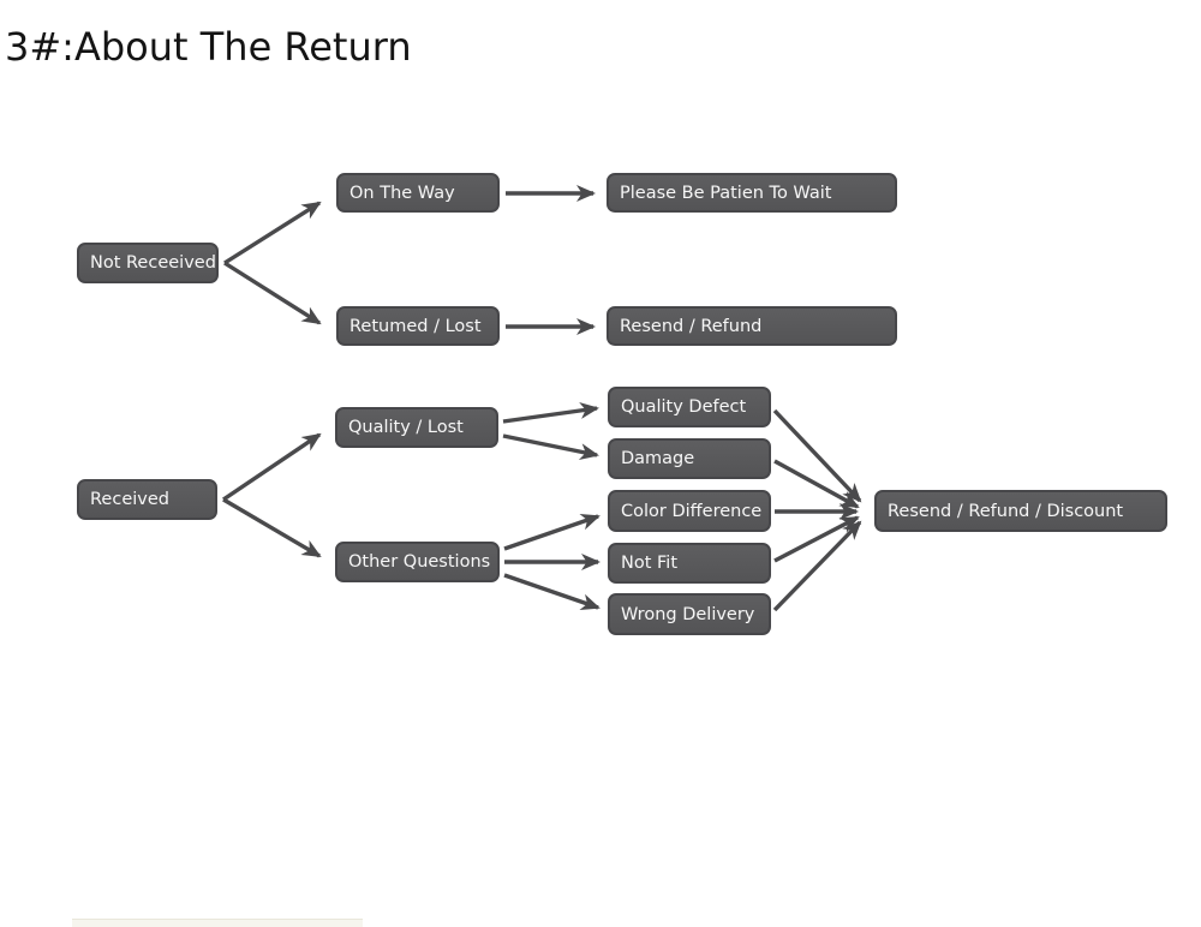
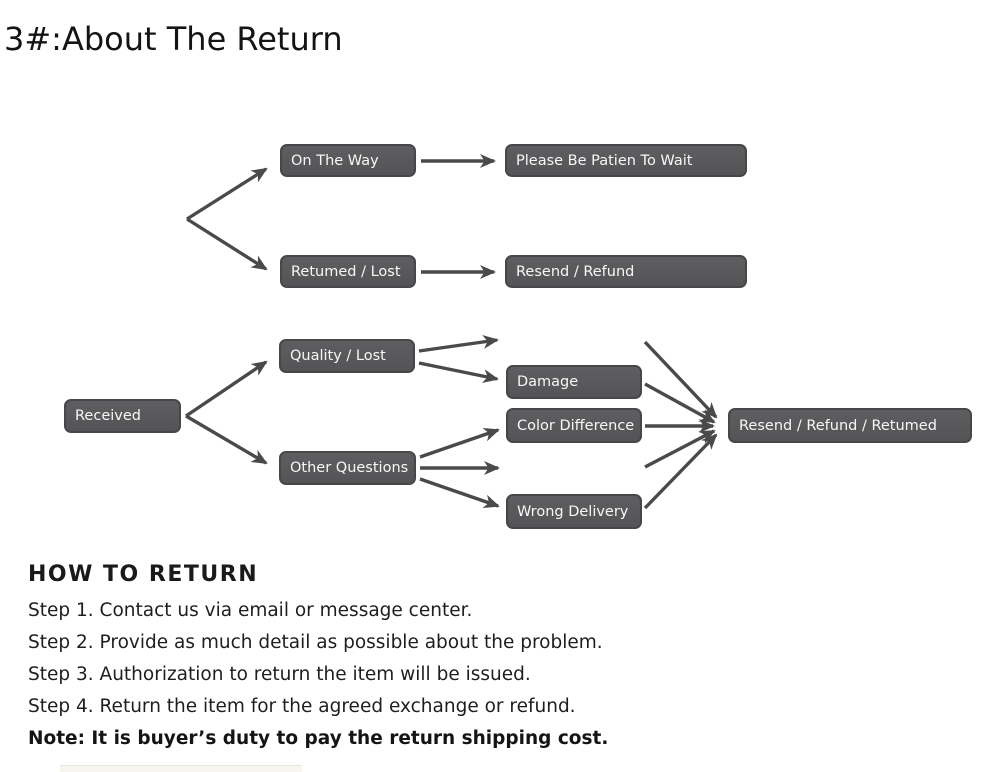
  3#:About The Return
- Not Receeived
  On The Way
  Please Be Patien To Wait
  Retumed / Lost
  Resend / Refund
  Received
  Quality / Lost
  Other Questions
- Quality Defect
  Damage
  Color Difference
- Not Fit
  Wrong Delivery
- Resend / Refund / Discount
+ Resend / Refund / Retumed
+ HOW TO RETURN
+ Step 1. Contact us via email or message center.
+ Step 2. Provide as much detail as possible about the problem.
+ Step 3. Authorization to return the item will be issued.
+ Step 4. Return the item for the agreed exchange or refund.
+ Note: It is buyer’s duty to pay the return shipping cost.
